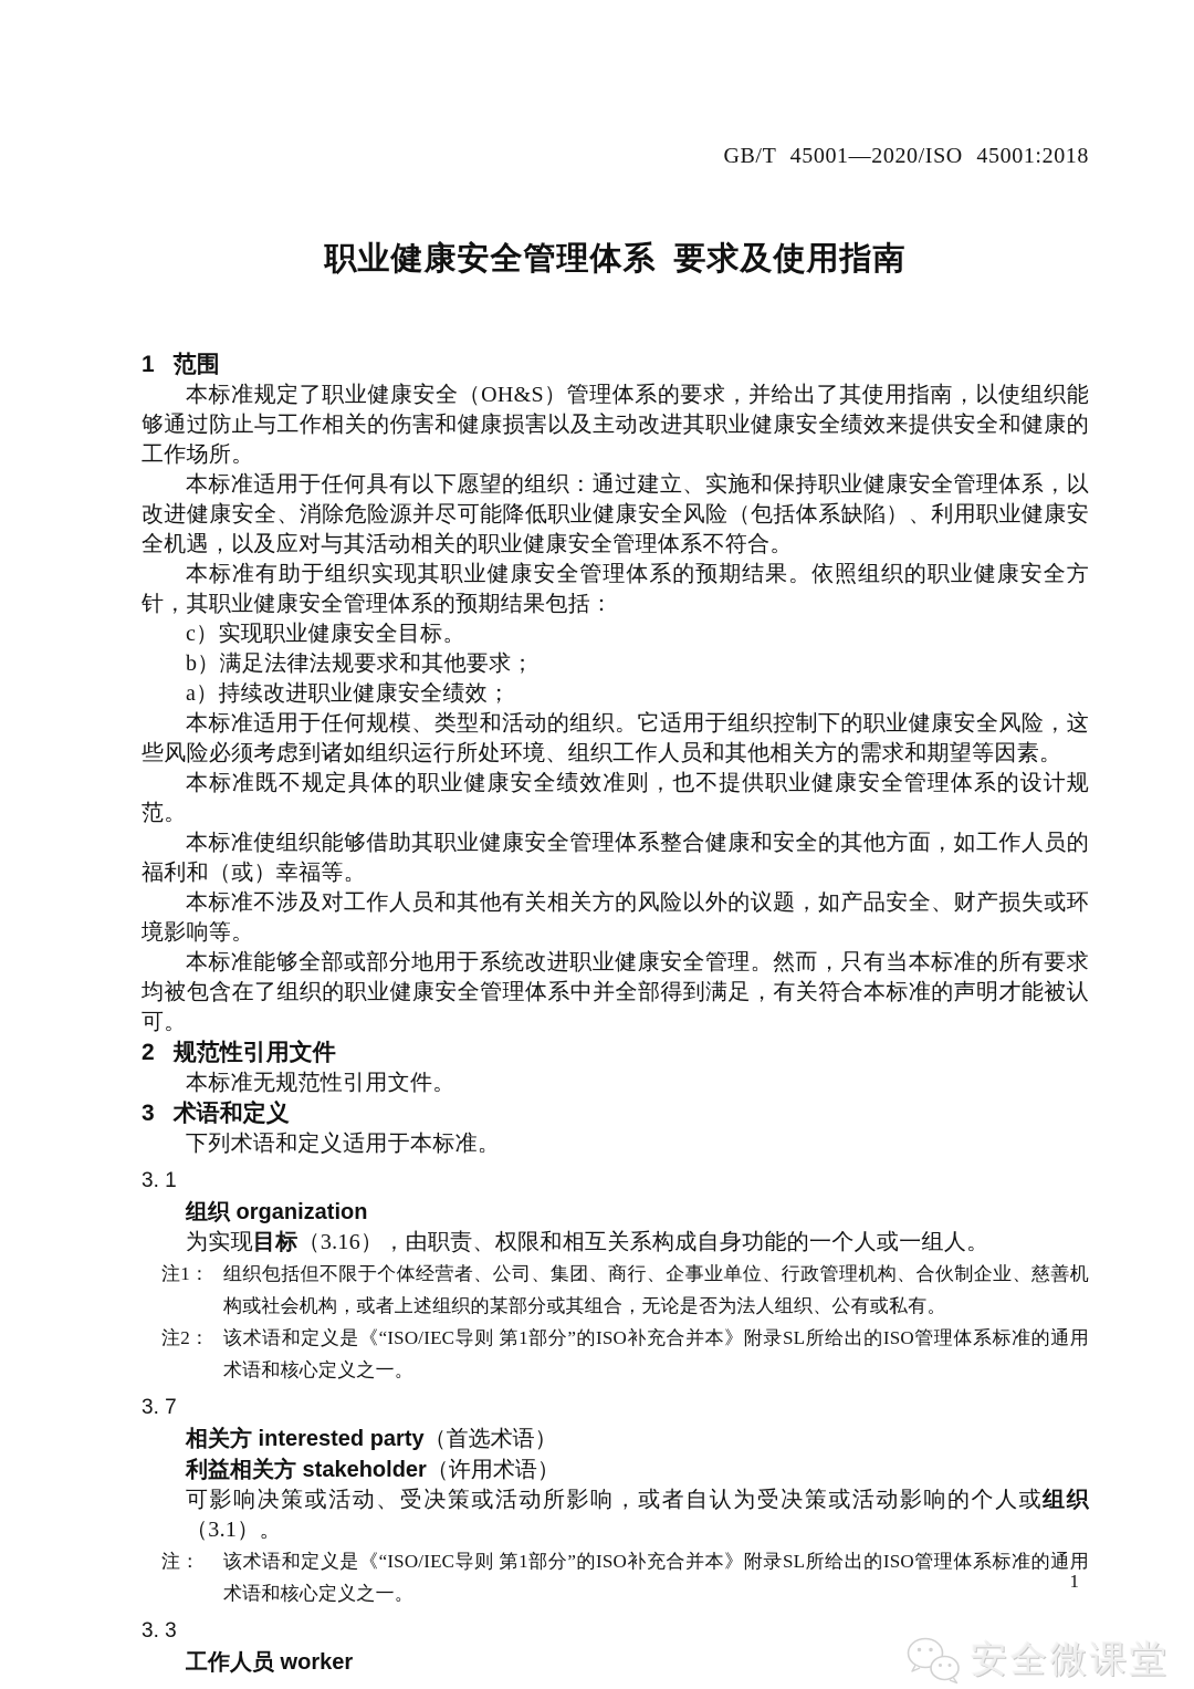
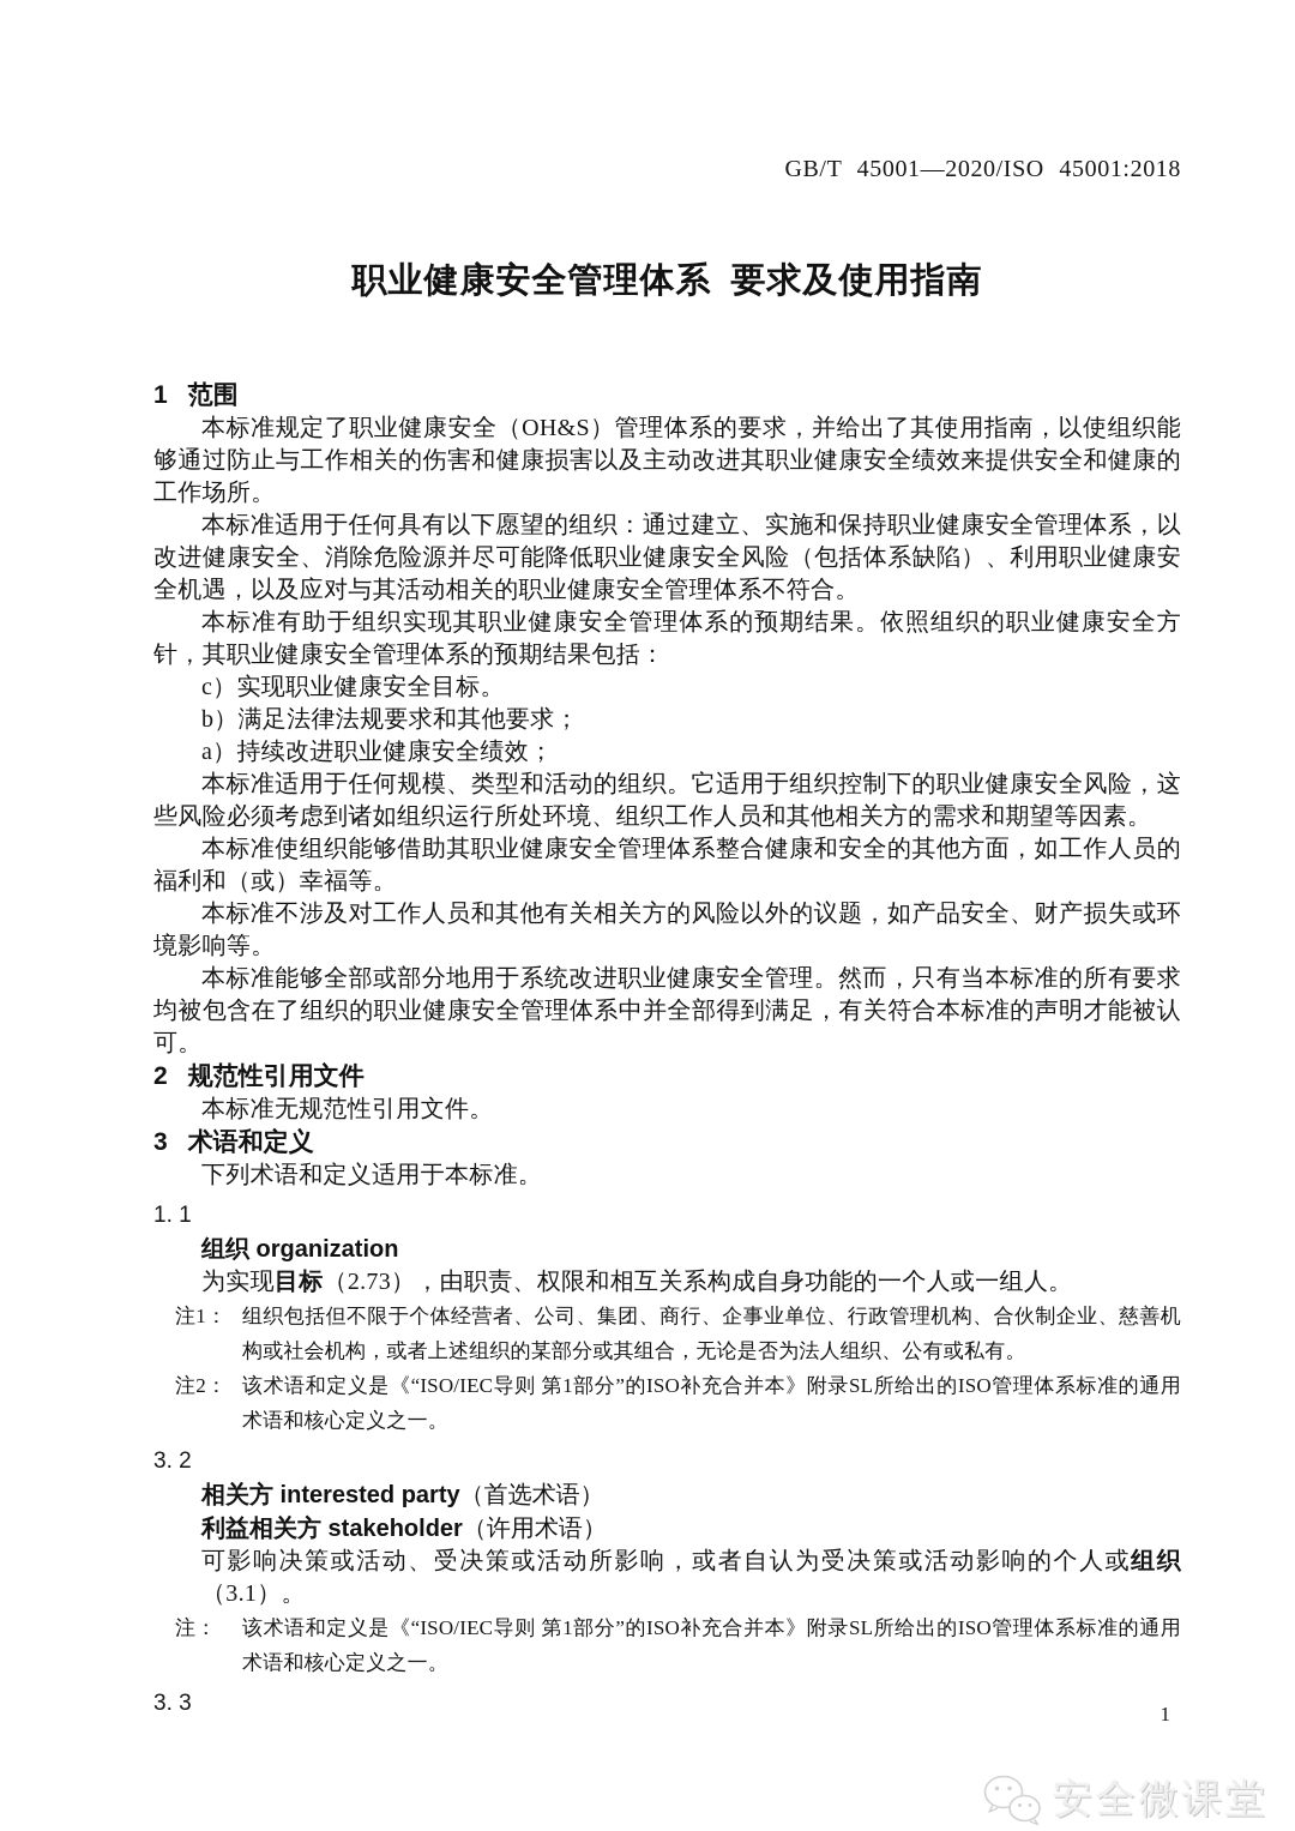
  GB/T 45001—2020/ISO 45001:2018
  职业健康安全管理体系 要求及使用指南
  1 范围
  本标准规定了职业健康安全（OH&S）管理体系的要求，并给出了其使用指南，以使组织能够通过防止与工作相关的伤害和健康损害以及主动改进其职业健康安全绩效来提供安全和健康的工作场所。
  本标准适用于任何具有以下愿望的组织：通过建立、实施和保持职业健康安全管理体系，以改进健康安全、消除危险源并尽可能降低职业健康安全风险（包括体系缺陷）、利用职业健康安全机遇，以及应对与其活动相关的职业健康安全管理体系不符合。
  本标准有助于组织实现其职业健康安全管理体系的预期结果。依照组织的职业健康安全方针，其职业健康安全管理体系的预期结果包括：
  c）实现职业健康安全目标。
  b）满足法律法规要求和其他要求；
  a）持续改进职业健康安全绩效；
  本标准适用于任何规模、类型和活动的组织。它适用于组织控制下的职业健康安全风险，这些风险必须考虑到诸如组织运行所处环境、组织工作人员和其他相关方的需求和期望等因素。
- 本标准既不规定具体的职业健康安全绩效准则，也不提供职业健康安全管理体系的设计规范。
  本标准使组织能够借助其职业健康安全管理体系整合健康和安全的其他方面，如工作人员的福利和（或）幸福等。
  本标准不涉及对工作人员和其他有关相关方的风险以外的议题，如产品安全、财产损失或环境影响等。
  本标准能够全部或部分地用于系统改进职业健康安全管理。然而，只有当本标准的所有要求均被包含在了组织的职业健康安全管理体系中并全部得到满足，有关符合本标准的声明才能被认可。
  2 规范性引用文件
  本标准无规范性引用文件。
  3 术语和定义
  下列术语和定义适用于本标准。
- 3. 1
+ 1. 1
  组织 organization
- 为实现目标（3.16），由职责、权限和相互关系构成自身功能的一个人或一组人。
+ 为实现目标（2.73），由职责、权限和相互关系构成自身功能的一个人或一组人。
  注1：
  组织包括但不限于个体经营者、公司、集团、商行、企事业单位、行政管理机构、合伙制企业、慈善机构或社会机构，或者上述组织的某部分或其组合，无论是否为法人组织、公有或私有。
  注2：
  该术语和定义是《“ISO/IEC导则 第1部分”的ISO补充合并本》附录SL所给出的ISO管理体系标准的通用术语和核心定义之一。
- 3. 7
+ 3. 2
  相关方 interested party（首选术语）
  利益相关方 stakeholder（许用术语）
  可影响决策或活动、受决策或活动所影响，或者自认为受决策或活动影响的个人或组织（3.1）。
  注：
  该术语和定义是《“ISO/IEC导则 第1部分”的ISO补充合并本》附录SL所给出的ISO管理体系标准的通用术语和核心定义之一。
  3. 3
- 工作人员 worker
  1
  安全微课堂
